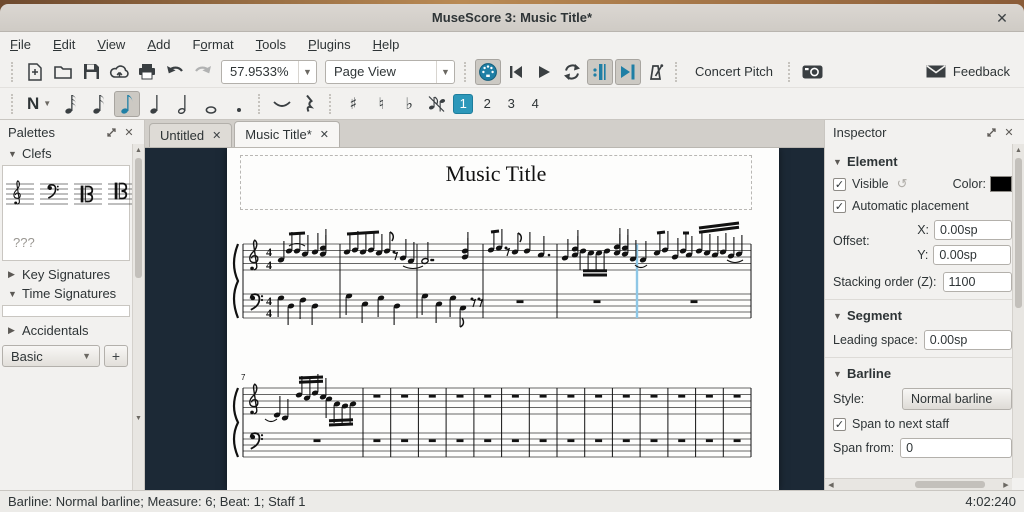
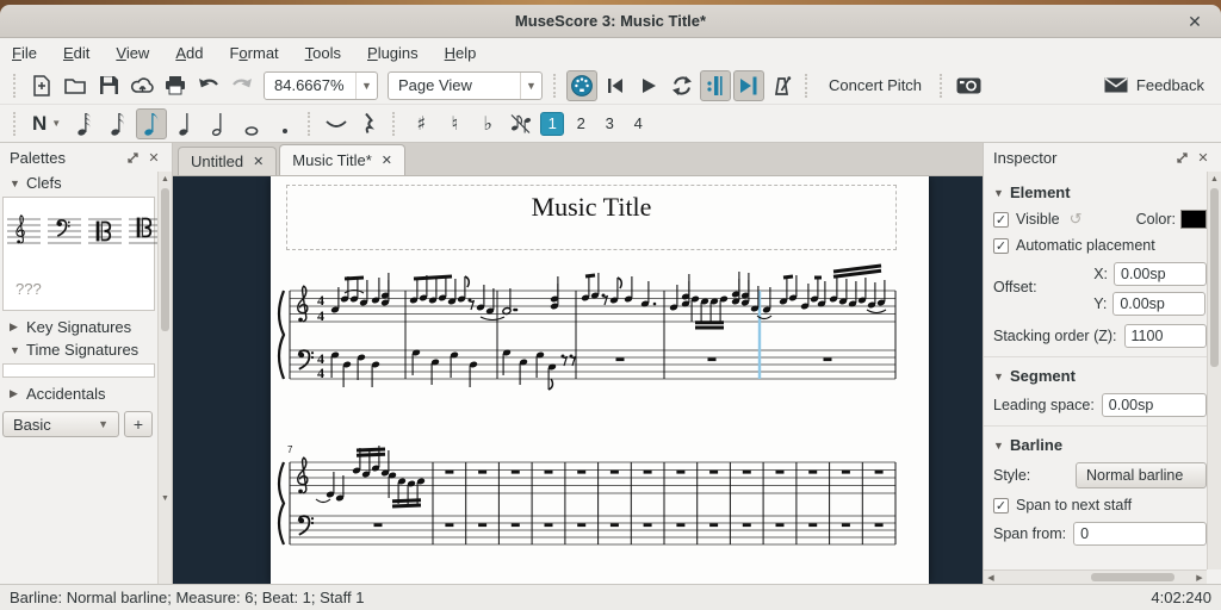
  MuseScore 3: Music Title*
  ✕
  File
  Edit
  View
  Add
  Format
  Tools
  Plugins
  Help
- 57.9533%
+ 84.6667%
  ▼
  Page View
  ▼
  Concert Pitch
  Feedback
  N
  ▼
  ♯
  ♮
  ♭
  1
  2
  3
  4
  Palettes
  ✕
  ▼
  Clefs
  ???
  ▶
  Key Signatures
  ▼
  Time Signatures
  ▶
  Accidentals
  Basic
  ▼
  +
  Untitled
  ✕
  Music Title*
  ✕
  Music Title
  4
  4
  4
  4
  7
  Inspector
  ✕
  ▼
  Element
  ✓
  Visible
  ↺
  Color:
  ✓
  Automatic placement
  Offset:
  X:
  0.00sp
  Y:
  0.00sp
  Stacking order (Z):
  1100
  ▼
  Segment
  Leading space:
  0.00sp
  ▼
  Barline
  Style:
  Normal barline
  ✓
  Span to next staff
  Span from:
  0
  Barline: Normal barline; Measure: 6; Beat: 1; Staff 1
  4:02:240
